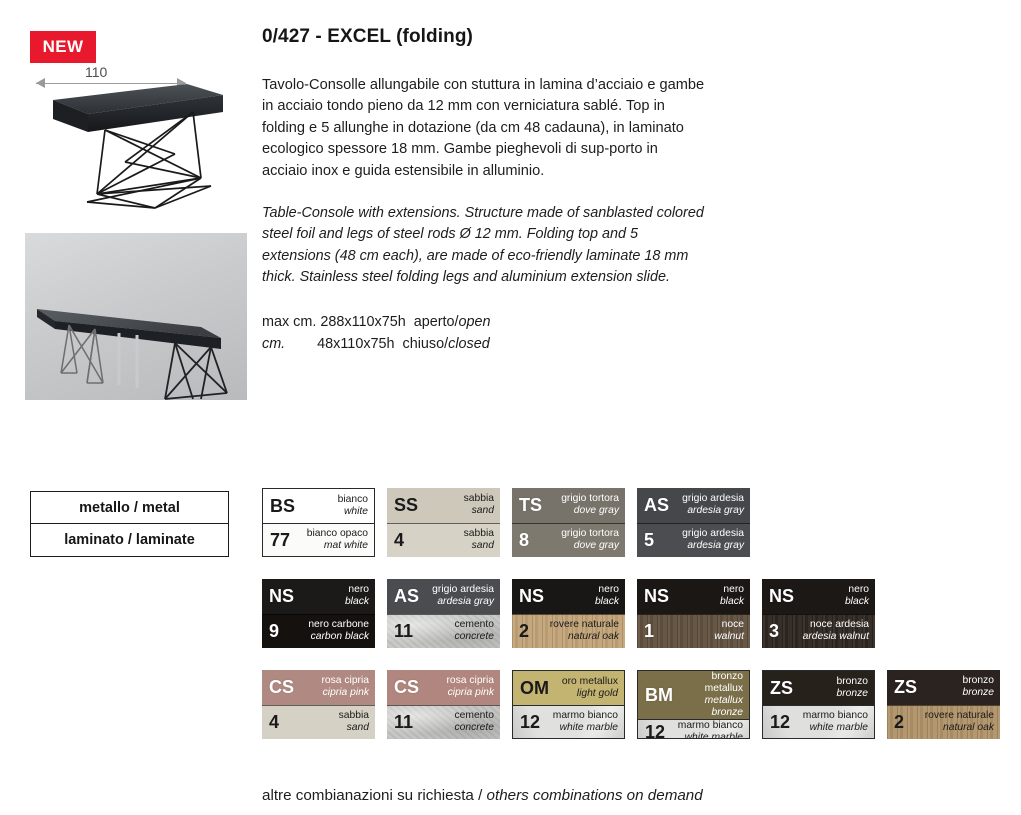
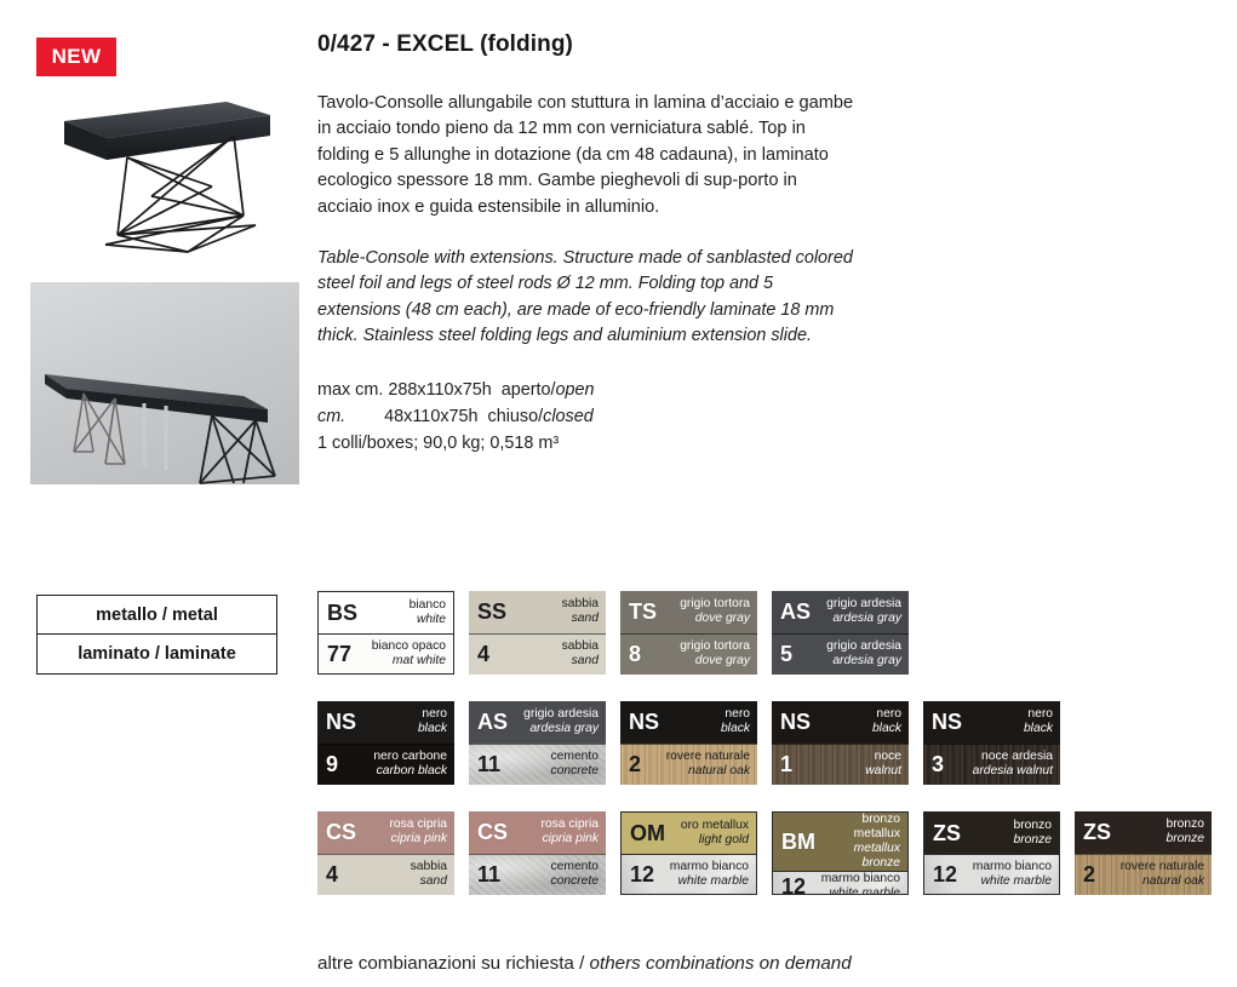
  NEW
- 110
  0/427 - EXCEL (folding)
  Tavolo-Consolle allungabile con stuttura in lamina d’acciaio e gambe in acciaio tondo pieno da 12 mm con verniciatura sablé. Top in folding e 5 allunghe in dotazione (da cm 48 cadauna), in laminato ecologico spessore 18 mm. Gambe pieghevoli di sup-porto in acciaio inox e guida estensibile in alluminio.
  Table-Console with extensions. Structure made of sanblasted colored steel foil and legs of steel rods Ø 12 mm. Folding top and 5 extensions (48 cm each), are made of eco-friendly laminate 18 mm thick. Stainless steel folding legs and aluminium extension slide.
  max cm. 288x110x75h aperto/open
  cm. 48x110x75h chiuso/closed
+ 1 colli/boxes; 90,0 kg; 0,518 m³
  metallo / metal
  laminato / laminate
  BS
  bianco
  white
  77
  bianco opaco
  mat white
  SS
  sabbia
  sand
  4
  sabbia
  sand
  TS
  grigio tortora
  dove gray
  8
  grigio tortora
  dove gray
  AS
  grigio ardesia
  ardesia gray
  5
  grigio ardesia
  ardesia gray
  NS
  nero
  black
  9
  nero carbone
  carbon black
  AS
  grigio ardesia
  ardesia gray
  11
  cemento
  concrete
  NS
  nero
  black
  2
  rovere naturale
  natural oak
  NS
  nero
  black
  1
  noce
  walnut
  NS
  nero
  black
  3
  noce ardesia
  ardesia walnut
  CS
  rosa cipria
  cipria pink
  4
  sabbia
  sand
  CS
  rosa cipria
  cipria pink
  11
  cemento
  concrete
  OM
  oro metallux
  light gold
  12
  marmo bianco
  white marble
  BM
  bronzo metallux
  metallux bronze
  12
  marmo bianco
  white marble
  ZS
  bronzo
  bronze
  12
  marmo bianco
  white marble
  ZS
  bronzo
  bronze
  2
  rovere naturale
  natural oak
  altre combianazioni su richiesta / others combinations on demand
